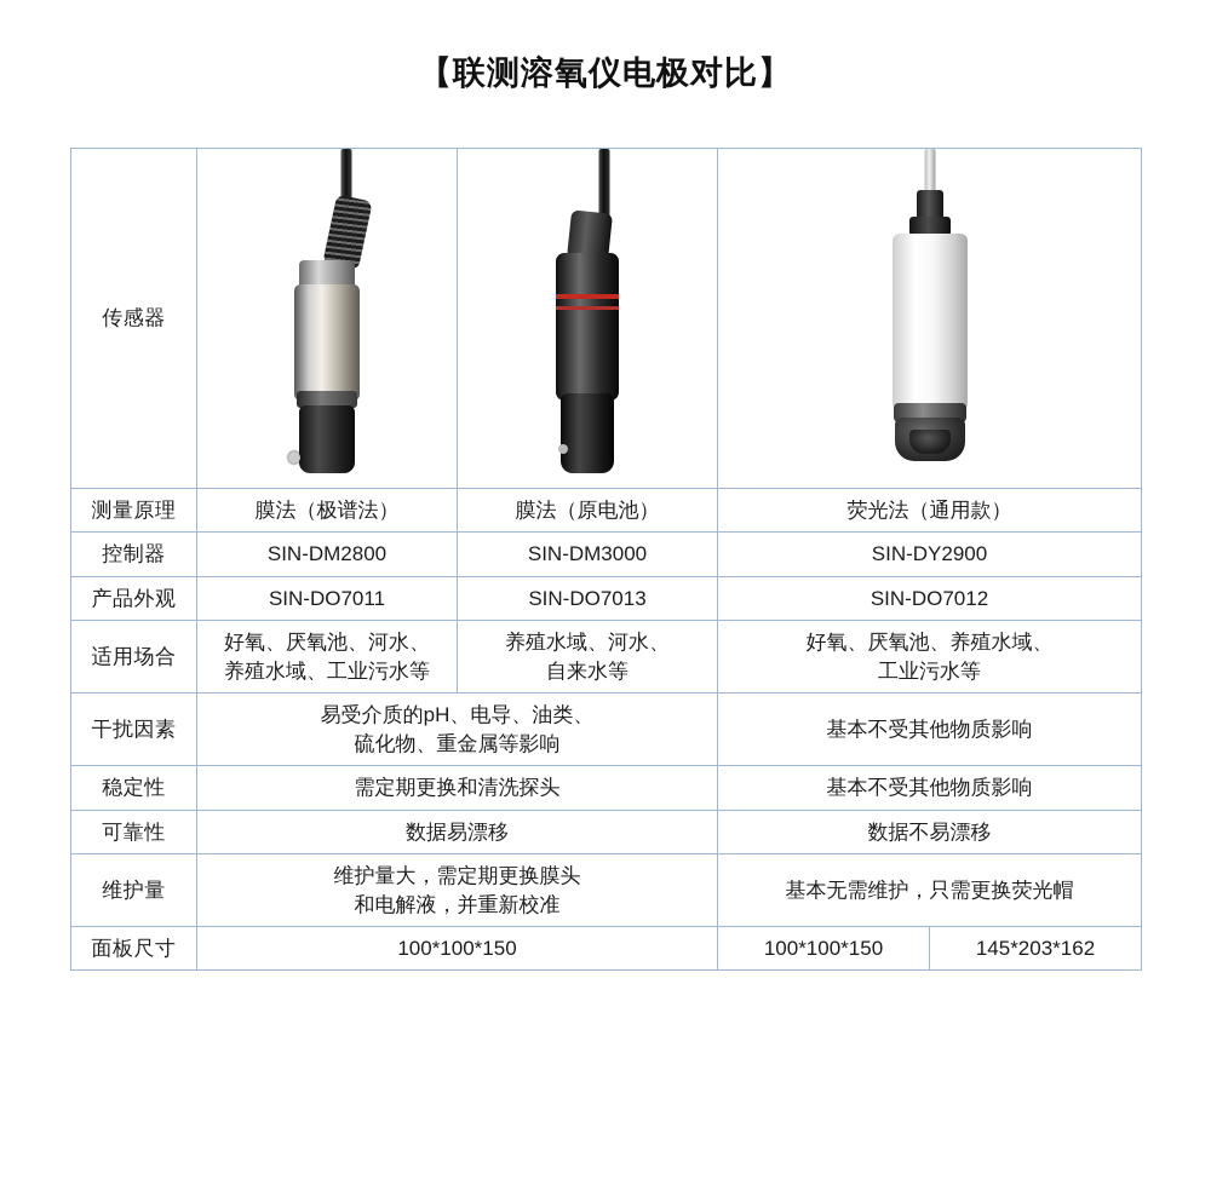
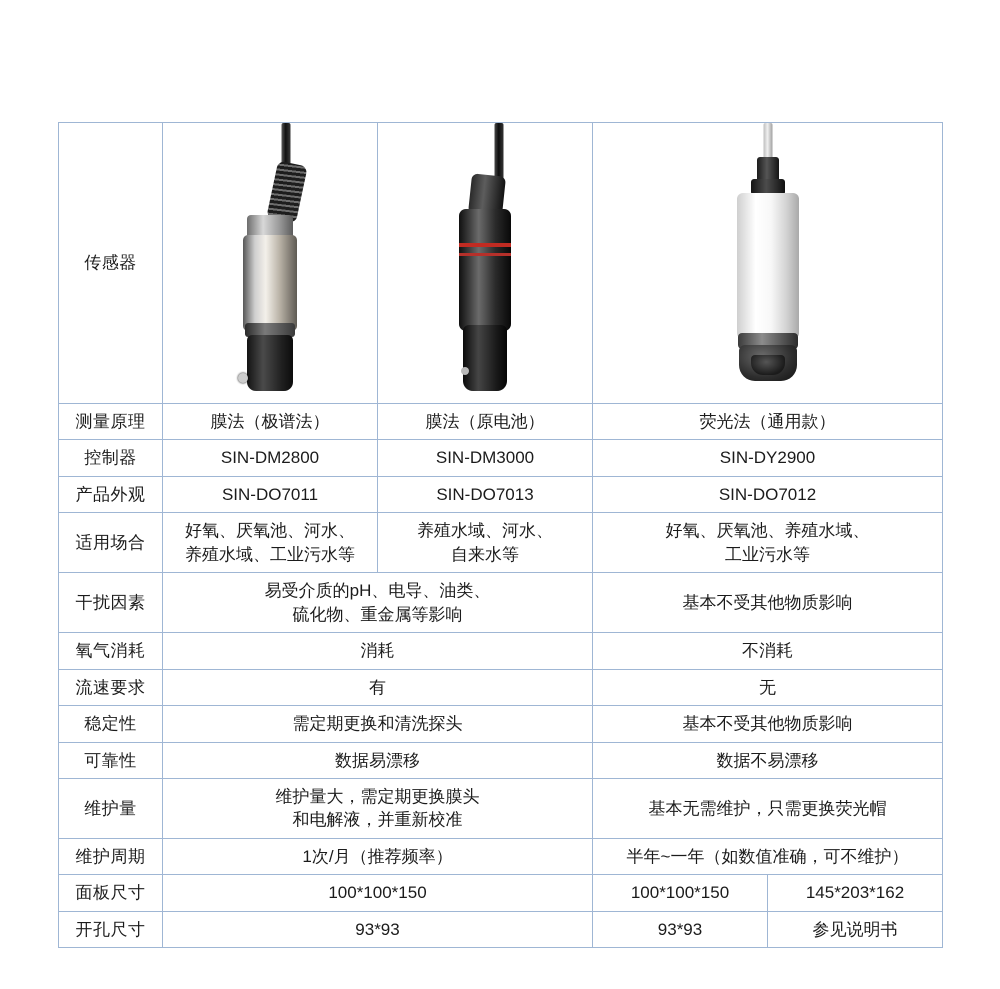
- 【联测溶氧仪电极对比】
  传感器
  测量原理	膜法（极谱法）	膜法（原电池）	荧光法（通用款）
  控制器	SIN-DM2800	SIN-DM3000	SIN-DY2900
  产品外观	SIN-DO7011	SIN-DO7013	SIN-DO7012
  适用场合	好氧、厌氧池、河水、 养殖水域、工业污水等	养殖水域、河水、 自来水等	好氧、厌氧池、养殖水域、 工业污水等
  干扰因素	易受介质的pH、电导、油类、 硫化物、重金属等影响	基本不受其他物质影响
+ 氧气消耗	消耗	不消耗
+ 流速要求	有	无
  稳定性	需定期更换和清洗探头	基本不受其他物质影响
  可靠性	数据易漂移	数据不易漂移
  维护量	维护量大，需定期更换膜头 和电解液，并重新校准	基本无需维护，只需更换荧光帽
+ 维护周期	1次/月（推荐频率）	半年~一年（如数值准确，可不维护）
  面板尺寸	100*100*150	100*100*150	145*203*162
+ 开孔尺寸	93*93	93*93	参见说明书
